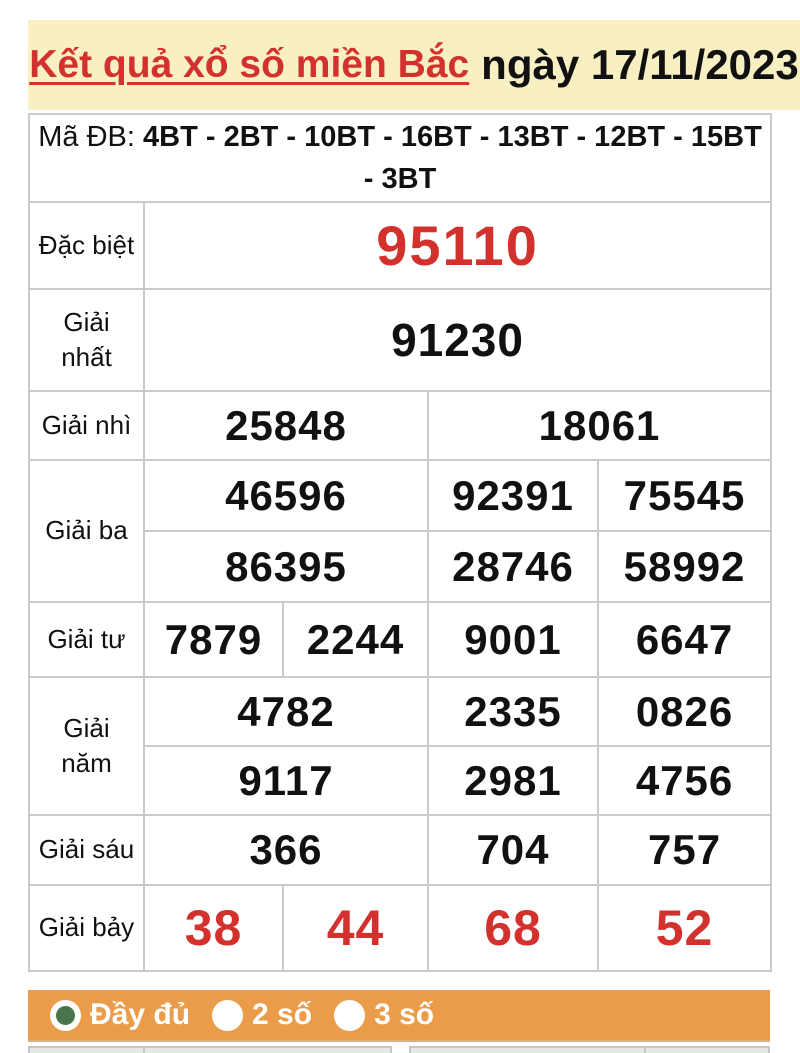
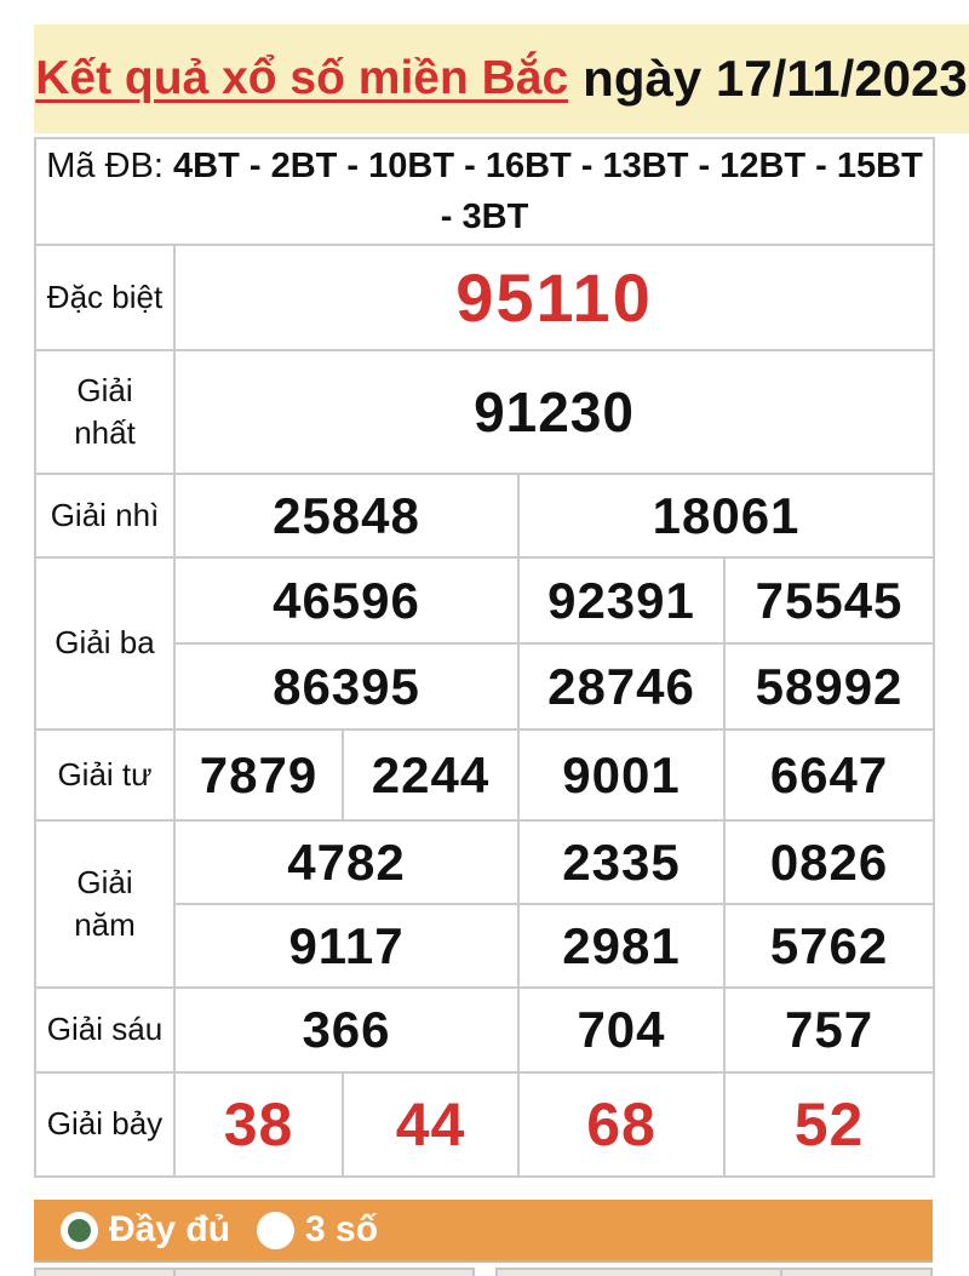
  Kết quả xổ số miền Bắc
  ngày 17/11/2023
  Mã ĐB: 4BT - 2BT - 10BT - 16BT - 13BT - 12BT - 15BT - 3BT
  Đặc biệt	95110
  Giải nhất	91230
  Giải nhì	25848	18061
  Giải ba	46596	92391	75545
  86395	28746	58992
  Giải tư	7879	2244	9001	6647
  Giải năm	4782	2335	0826
- 9117	2981	4756
+ 9117	2981	5762
  Giải sáu	366	704	757
  Giải bảy	38	44	68	52
  Đầy đủ
- 2 số
  3 số
